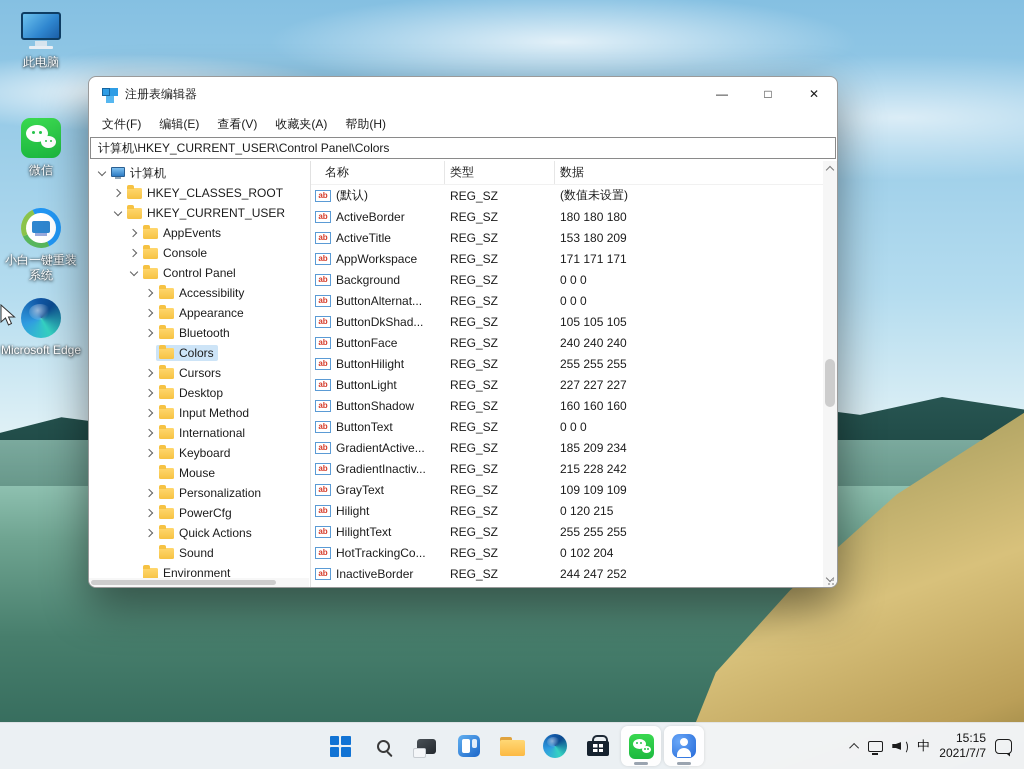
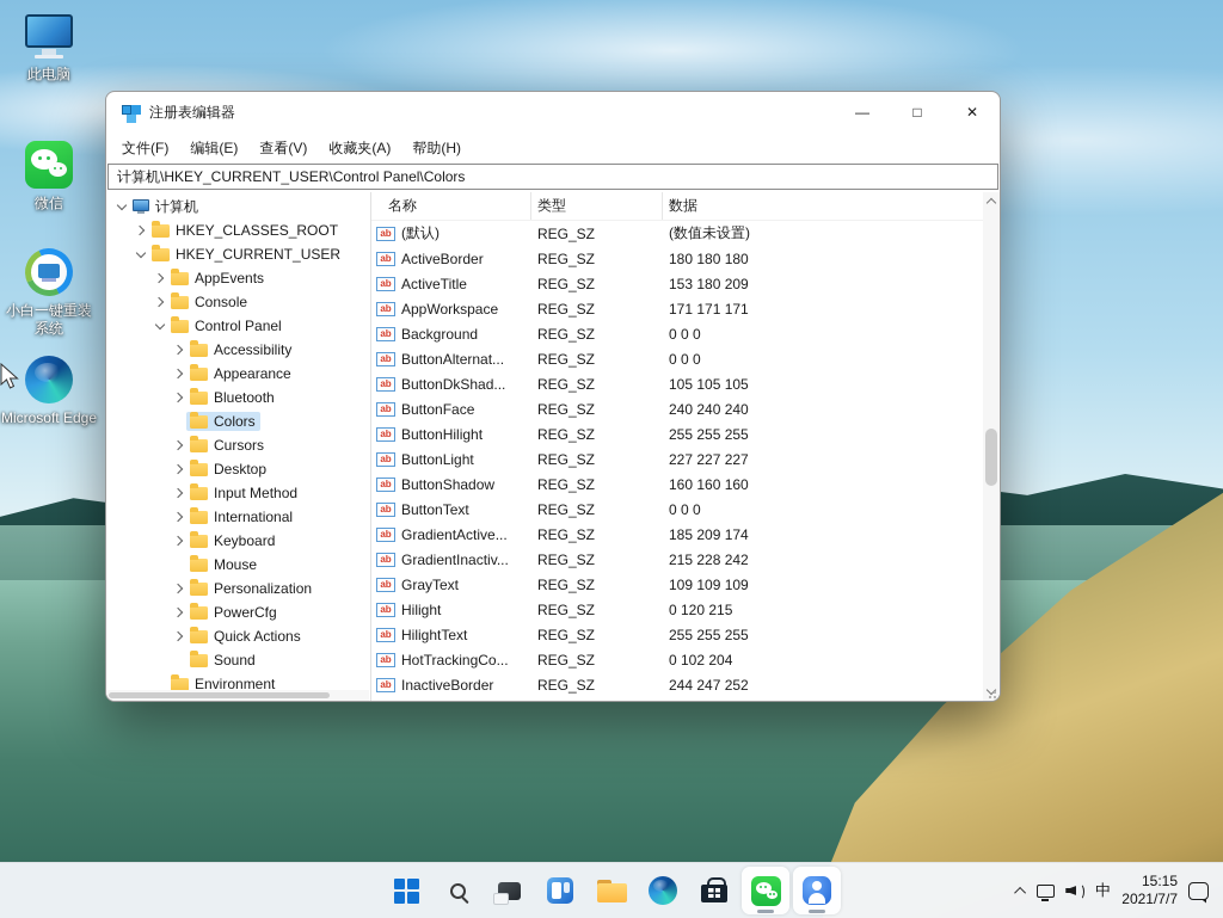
  此电脑
  微信
  小白一键重装系统
  Microsoft Edge
  注册表编辑器
  —
  □
  ✕
  文件(F)
  编辑(E)
  查看(V)
  收藏夹(A)
  帮助(H)
  计算机\HKEY_CURRENT_USER\Control Panel\Colors
  计算机
  HKEY_CLASSES_ROOT
  HKEY_CURRENT_USER
  AppEvents
  Console
  Control Panel
  Accessibility
  Appearance
  Bluetooth
  Colors
  Cursors
  Desktop
  Input Method
  International
  Keyboard
  Mouse
  Personalization
  PowerCfg
  Quick Actions
  Sound
  Environment
  名称
  类型
  数据
  ab
  (默认)
  REG_SZ
  (数值未设置)
  ab
  ActiveBorder
  REG_SZ
  180 180 180
  ab
  ActiveTitle
  REG_SZ
  153 180 209
  ab
  AppWorkspace
  REG_SZ
  171 171 171
  ab
  Background
  REG_SZ
  0 0 0
  ab
  ButtonAlternat...
  REG_SZ
  0 0 0
  ab
  ButtonDkShad...
  REG_SZ
  105 105 105
  ab
  ButtonFace
  REG_SZ
  240 240 240
  ab
  ButtonHilight
  REG_SZ
  255 255 255
  ab
  ButtonLight
  REG_SZ
  227 227 227
  ab
  ButtonShadow
  REG_SZ
  160 160 160
  ab
  ButtonText
  REG_SZ
  0 0 0
  ab
  GradientActive...
  REG_SZ
- 185 209 234
+ 185 209 174
  ab
  GradientInactiv...
  REG_SZ
  215 228 242
  ab
  GrayText
  REG_SZ
  109 109 109
  ab
  Hilight
  REG_SZ
  0 120 215
  ab
  HilightText
  REG_SZ
  255 255 255
  ab
  HotTrackingCo...
  REG_SZ
  0 102 204
  ab
  InactiveBorder
  REG_SZ
  244 247 252
  中
  15:15
  2021/7/7
